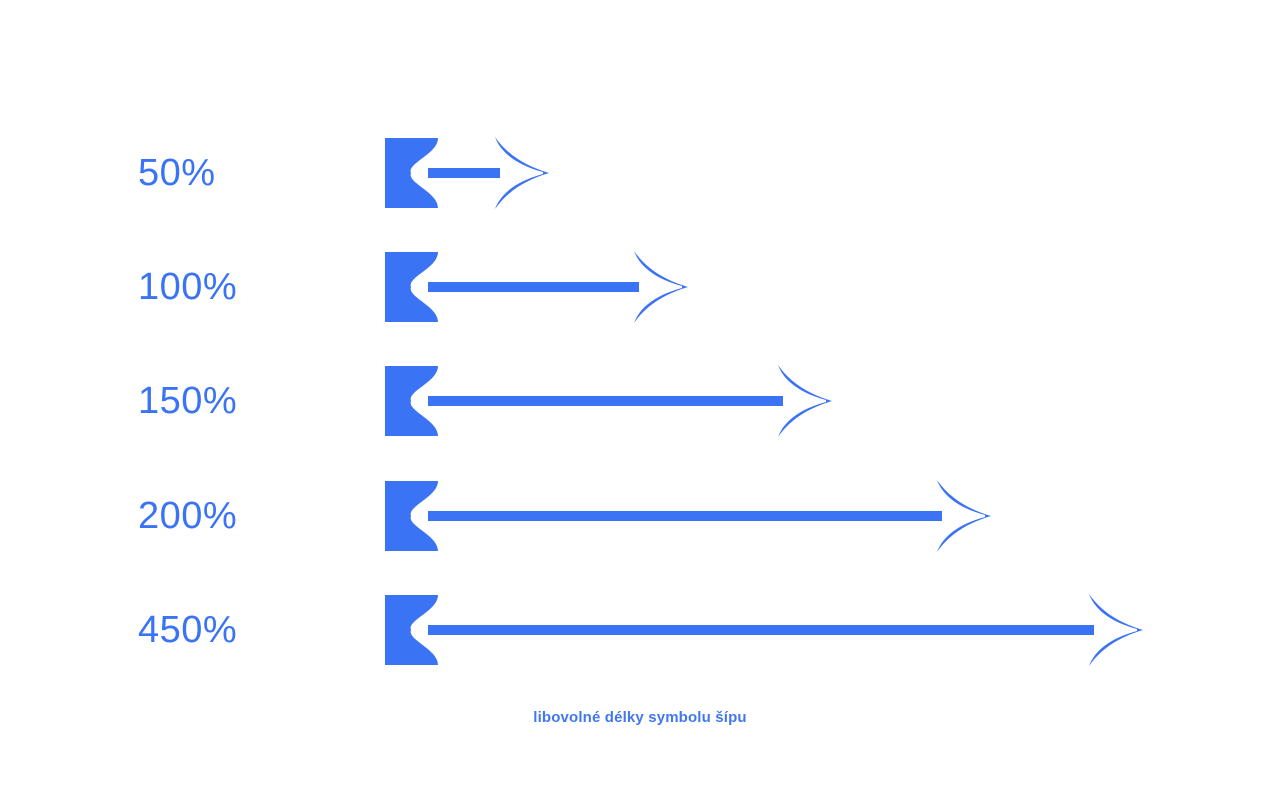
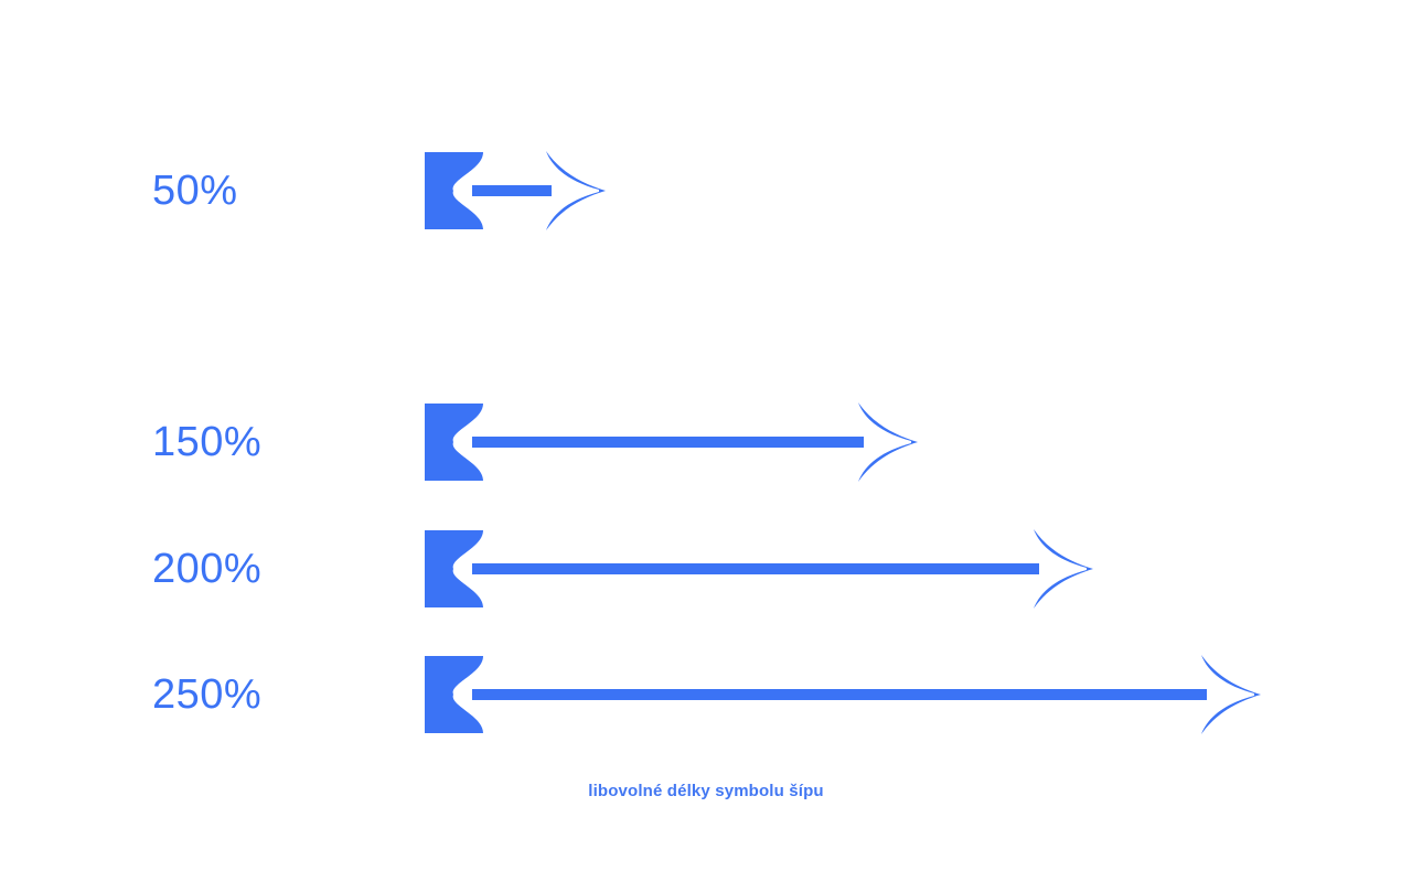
  50%
- 100%
  150%
  200%
- 450%
+ 250%
  libovolné délky symbolu šípu
